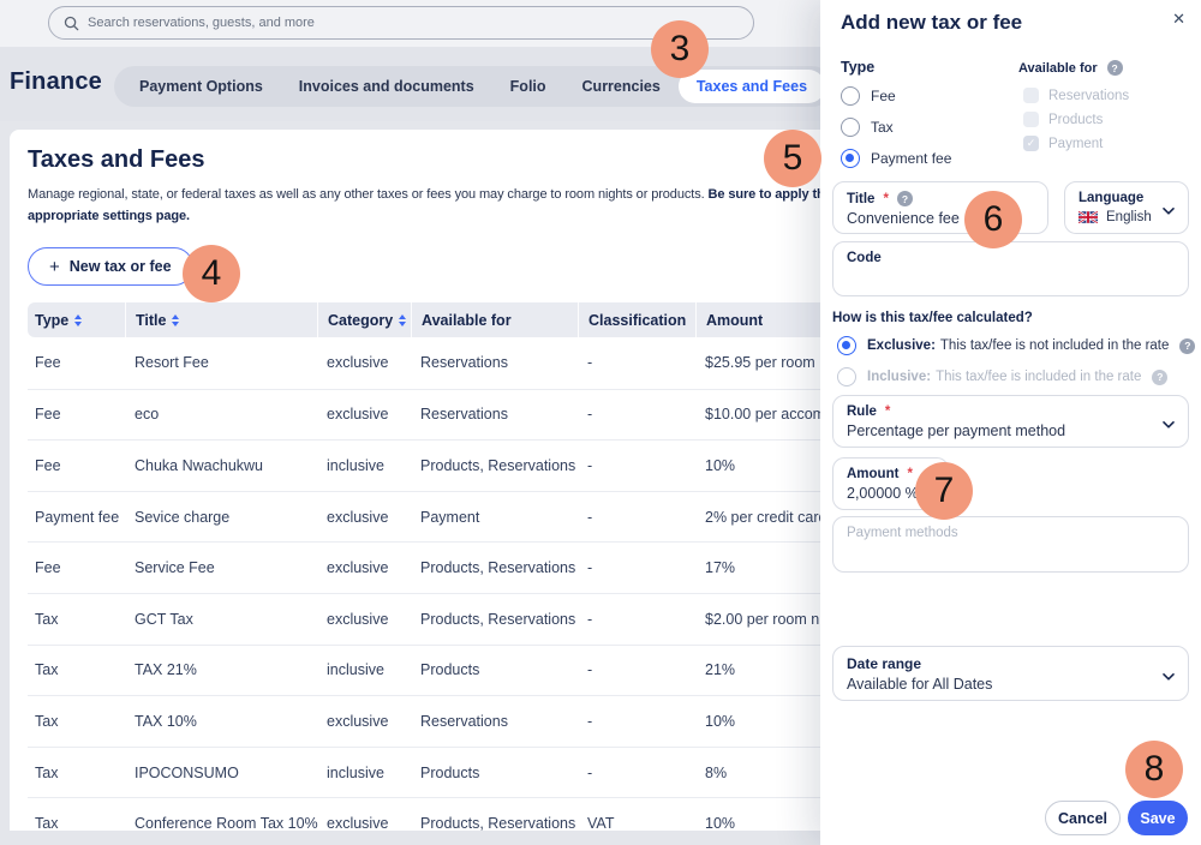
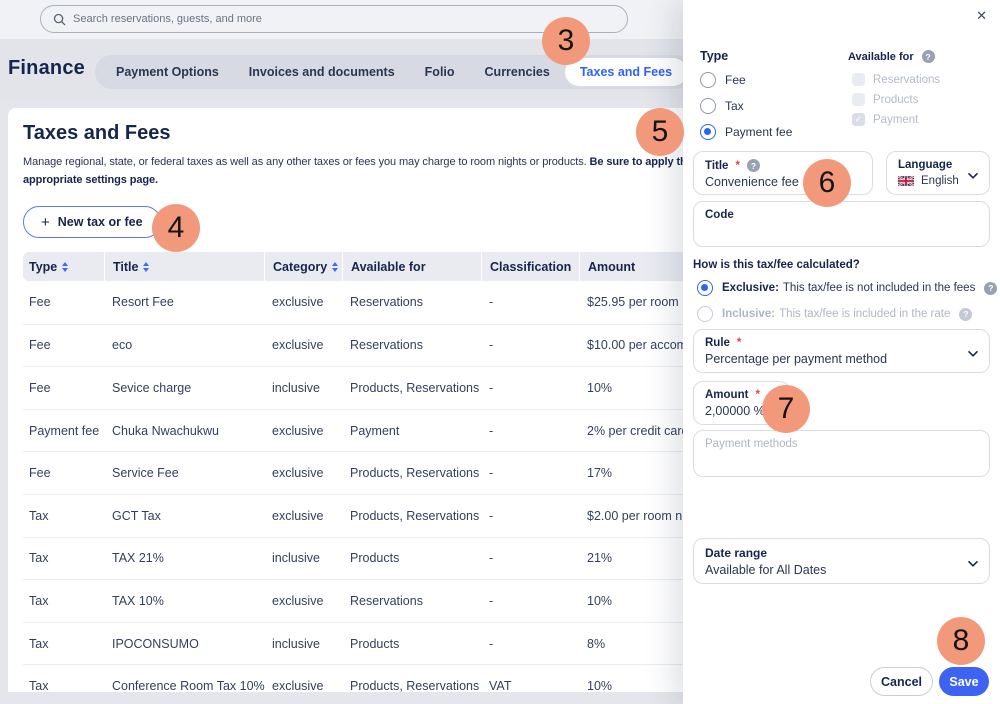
  Search reservations, guests, and more
  Finance
  Payment Options
  Invoices and documents
  Folio
  Currencies
  Taxes and Fees
  Taxes and Fees
  Manage regional, state, or federal taxes as well as any other taxes or fees you may charge to room nights or products. Be sure to apply t
  appropriate settings page.
  +
  New tax or fee
  Type
  Title
  Category
  Available for
  Classification
  Amount
  Fee
  Resort Fee
  exclusive
  Reservations
  -
  $25.95 per room
  Fee
  eco
  exclusive
  Reservations
  -
  $10.00 per accom
  Fee
- Chuka Nwachukwu
+ Sevice charge
  inclusive
  Products, Reservations
  -
  10%
  Payment fee
- Sevice charge
+ Chuka Nwachukwu
  exclusive
  Payment
  -
  2% per credit car
  Fee
  Service Fee
  exclusive
  Products, Reservations
  -
  17%
  Tax
  GCT Tax
  exclusive
  Products, Reservations
  -
  $2.00 per room n
  Tax
  TAX 21%
  inclusive
  Products
  -
  21%
  Tax
  TAX 10%
  exclusive
  Reservations
  -
  10%
  Tax
  IPOCONSUMO
  inclusive
  Products
  -
  8%
  Tax
  Conference Room Tax 10%
  exclusive
  Products, Reservations
  VAT
  10%
- Add new tax or fee
  ✕
  Type
  Fee
  Tax
  Payment fee
  Available for
  ?
  Reservations
  Products
  ✓
  Payment
  Title
  *
  ?
  Convenience fee
  Language
  English
  Code
  How is this tax/fee calculated?
  Exclusive:
- This tax/fee is not included in the rate
+ This tax/fee is not included in the fees
  ?
  Inclusive:
  This tax/fee is included in the rate
  ?
  Rule
  *
  Percentage per payment method
  Amount
  *
  2,00000 %
  Payment methods
  Date range
  Available for All Dates
  Cancel
  Save
  3
  4
  5
  6
  7
  8
